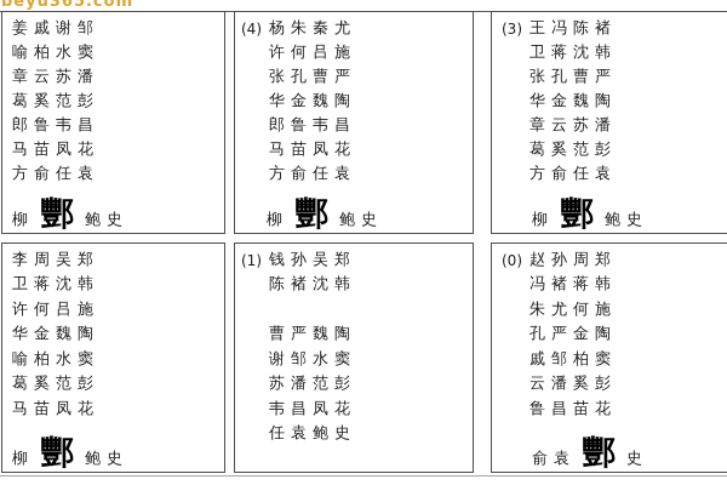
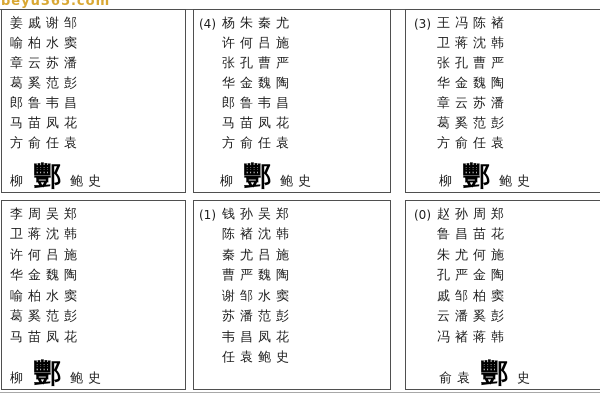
  beyu365.com
  姜戚谢邹
  喻柏水窦
  章云苏潘
  葛奚范彭
  郎鲁韦昌
  马苗凤花
  方俞任袁
  柳 酆 鲍史
  (4)
  杨朱秦尤
  许何吕施
  张孔曹严
  华金魏陶
  郎鲁韦昌
  马苗凤花
  方俞任袁
  柳 酆 鲍史
  (3)
  王冯陈褚
  卫蒋沈韩
  张孔曹严
  华金魏陶
  章云苏潘
  葛奚范彭
  方俞任袁
  柳 酆 鲍史
  李周吴郑
  卫蒋沈韩
  许何吕施
  华金魏陶
  喻柏水窦
  葛奚范彭
  马苗凤花
  柳 酆 鲍史
  (1)
  钱孙吴郑
  陈褚沈韩
+ 秦尤吕施
  曹严魏陶
  谢邹水窦
  苏潘范彭
  韦昌凤花
  任袁鲍史
  (0)
  赵孙周郑
- 冯褚蒋韩
+ 鲁昌苗花
  朱尤何施
  孔严金陶
  戚邹柏窦
  云潘奚彭
- 鲁昌苗花
+ 冯褚蒋韩
  俞袁 酆 史
